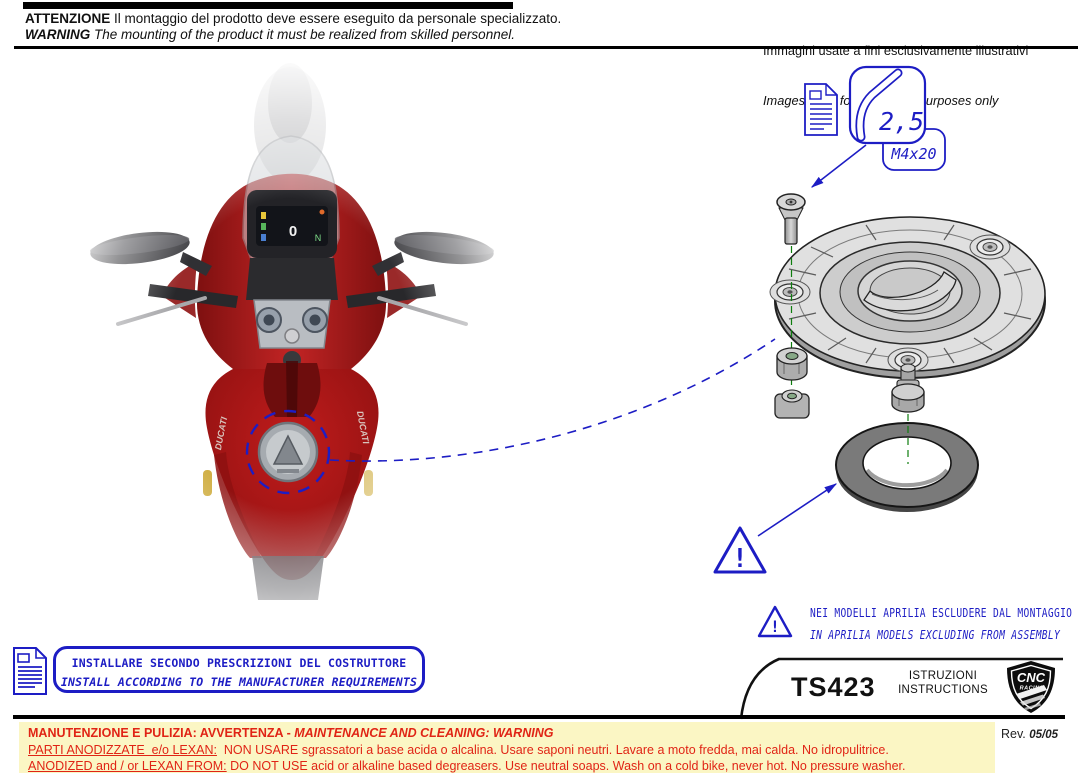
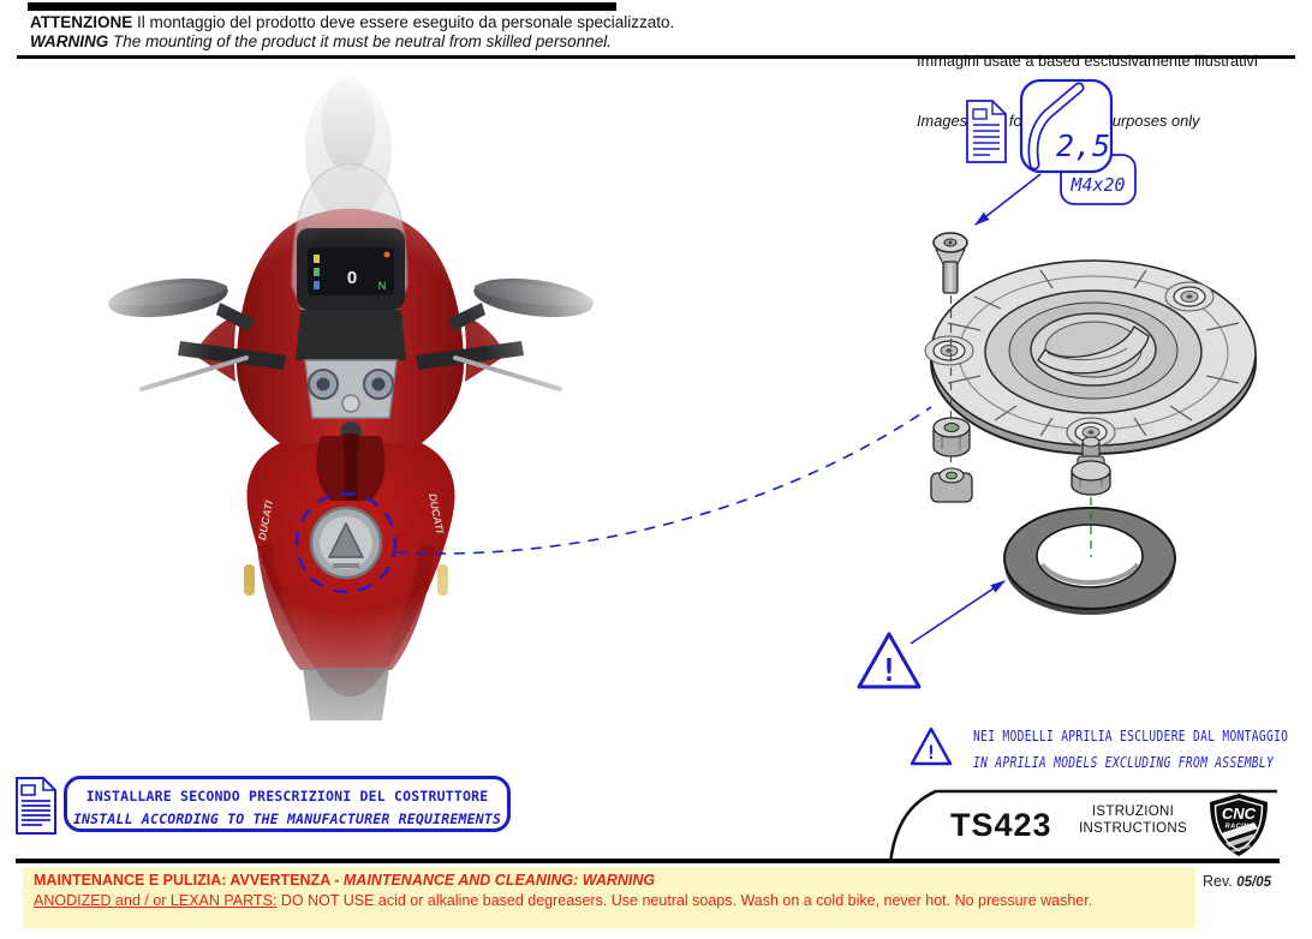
  ATTENZIONE Il montaggio del prodotto deve essere eseguito da personale specializzato.
- WARNING The mounting of the product it must be realized from skilled personnel.
+ WARNING The mounting of the product it must be neutral from skilled personnel.
- Immagini usate a fini esclusivamente illustrativi
+ Immagini usate a based esclusivamente illustrativi
  2,5
  M4x20
  !
  !
  NEI MODELLI APRILIA ESCLUDERE DAL MONTAGGIO
  IN APRILIA MODELS EXCLUDING FROM ASSEMBLY
  INSTALLARE SECONDO PRESCRIZIONI DEL COSTRUTTORE
  INSTALL ACCORDING TO THE MANUFACTURER REQUIREMENTS
  TS423
  ISTRUZIONI
  INSTRUCTIONS
  CNC
- MANUTENZIONE E PULIZIA: AVVERTENZA - MAINTENANCE AND CLEANING: WARNING
+ MAINTENANCE E PULIZIA: AVVERTENZA - MAINTENANCE AND CLEANING: WARNING
- PARTI ANODIZZATE e/o LEXAN: NON USARE sgrassatori a base acida o alcalina. Usare saponi neutri. Lavare a moto fredda, mai calda. No idropulitrice.
- ANODIZED and / or LEXAN FROM: DO NOT USE acid or alkaline based degreasers. Use neutral soaps. Wash on a cold bike, never hot. No pressure washer.
+ ANODIZED and / or LEXAN PARTS: DO NOT USE acid or alkaline based degreasers. Use neutral soaps. Wash on a cold bike, never hot. No pressure washer.
  Rev. 05/05
